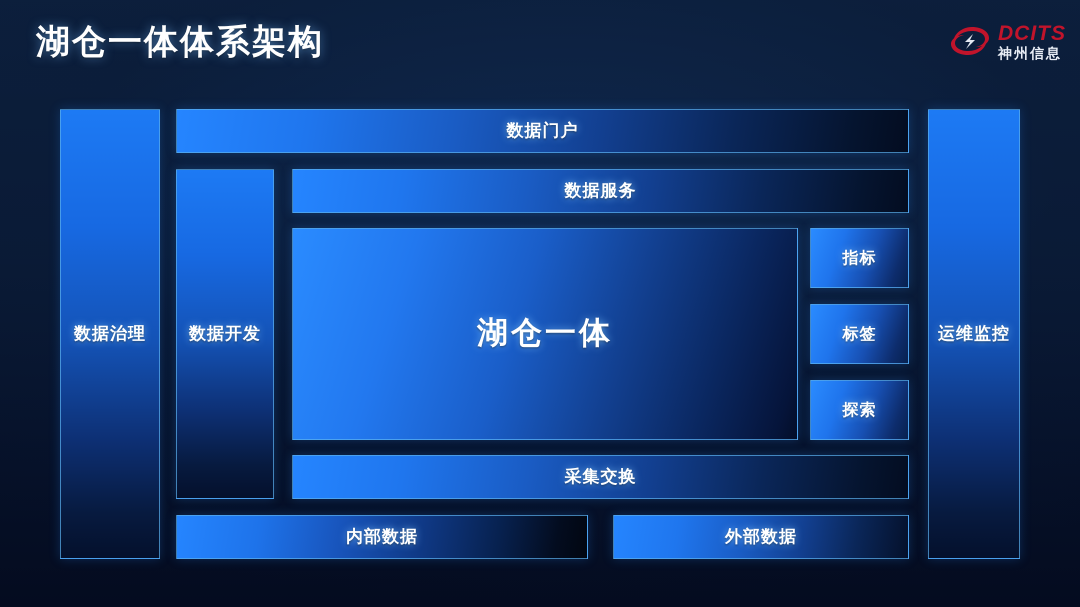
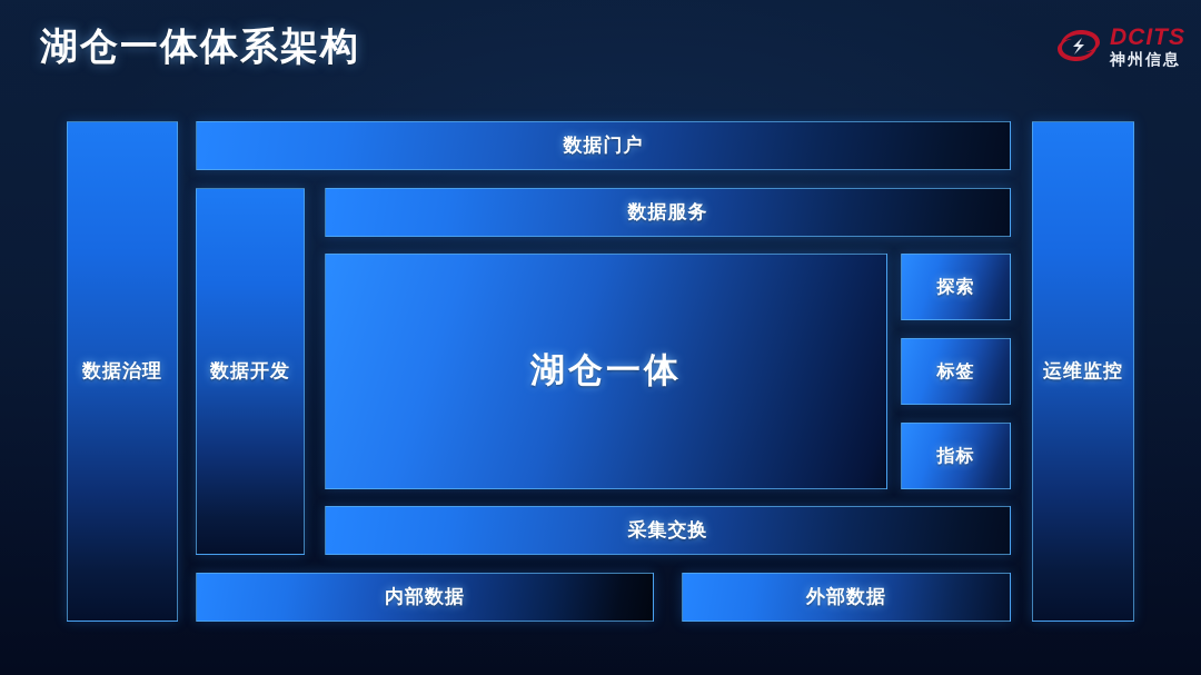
  湖仓一体体系架构
  DCITS
  神州信息
  数据治理
  数据门户
  数据开发
  数据服务
  湖仓一体
- 指标
+ 探索
  标签
- 探索
+ 指标
  采集交换
  运维监控
  内部数据
  外部数据
